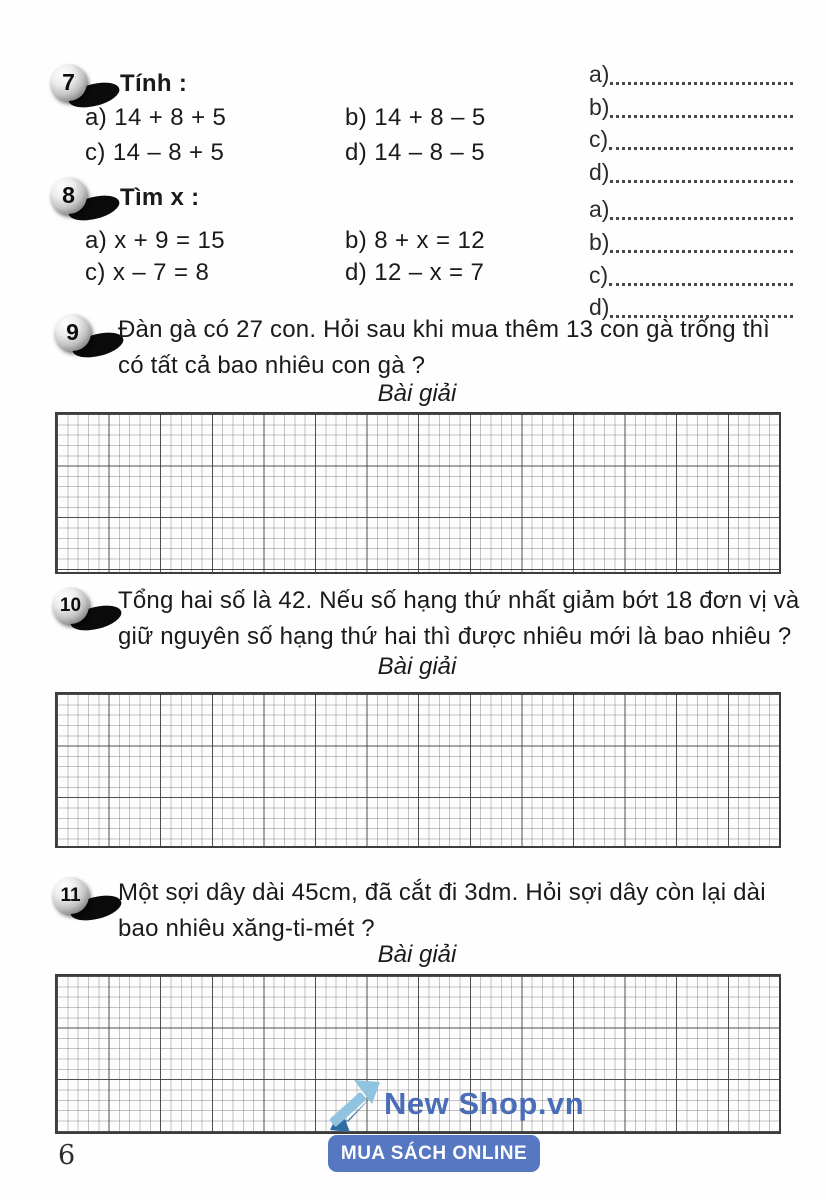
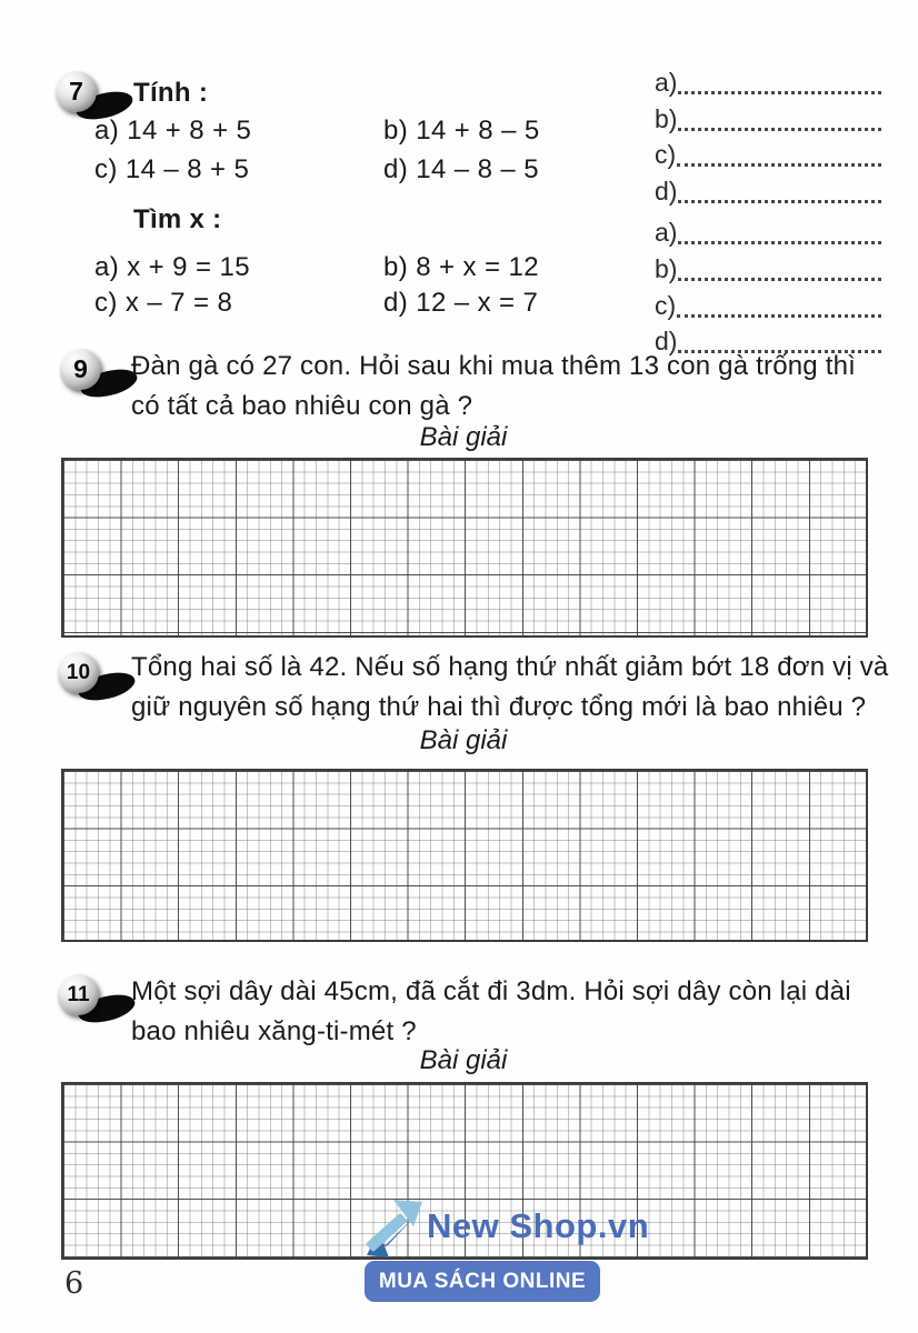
  7
  Tính :
  a) 14 + 8 + 5
  b) 14 + 8 – 5
  c) 14 – 8 + 5
  d) 14 – 8 – 5
  a)
  b)
  c)
  d)
- 8
  Tìm x :
  a) x + 9 = 15
  b) 8 + x = 12
  c) x – 7 = 8
  d) 12 – x = 7
  a)
  b)
  c)
  d)
  9
  Đàn gà có 27 con. Hỏi sau khi mua thêm 13 con gà trống thì
  có tất cả bao nhiêu con gà ?
  Bài giải
  10
  Tổng hai số là 42. Nếu số hạng thứ nhất giảm bớt 18 đơn vị và
- giữ nguyên số hạng thứ hai thì được nhiêu mới là bao nhiêu ?
+ giữ nguyên số hạng thứ hai thì được tổng mới là bao nhiêu ?
  Bài giải
  11
  Một sợi dây dài 45cm, đã cắt đi 3dm. Hỏi sợi dây còn lại dài
  bao nhiêu xăng-ti-mét ?
  Bài giải
  New Shop.vn
  MUA SÁCH ONLINE
  6
